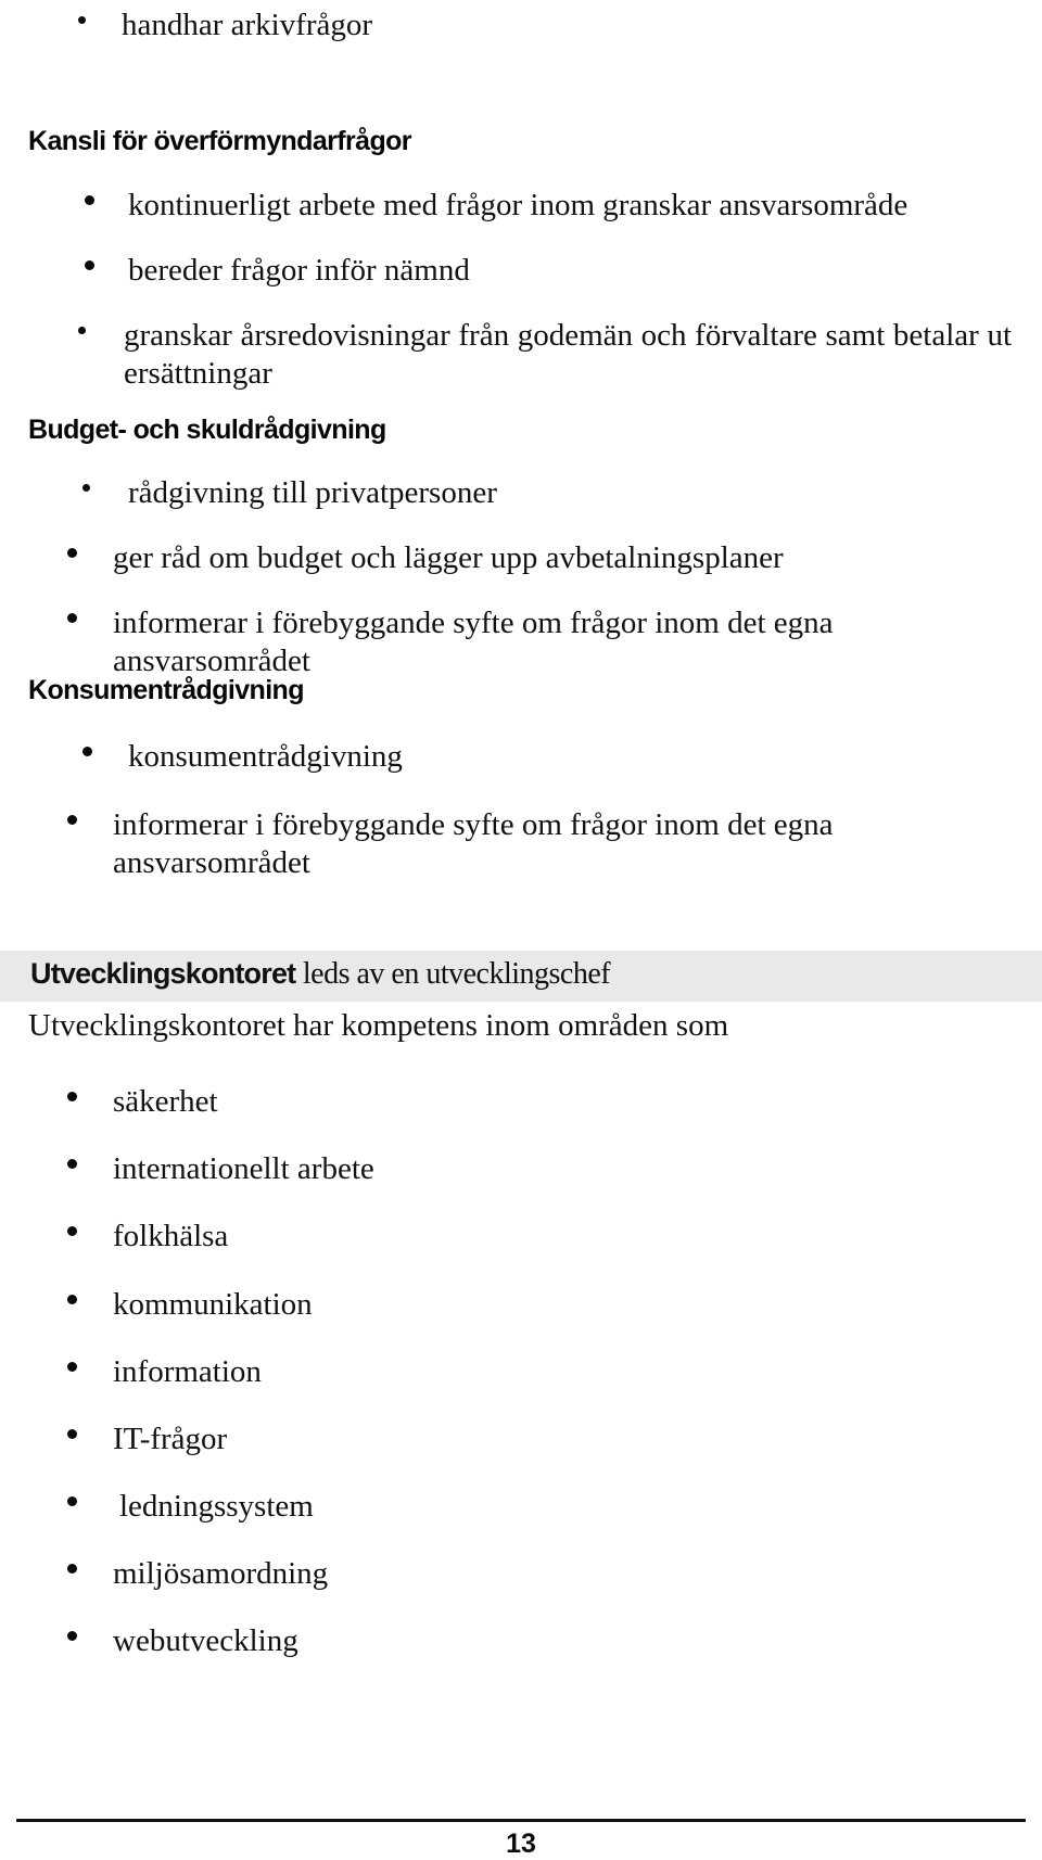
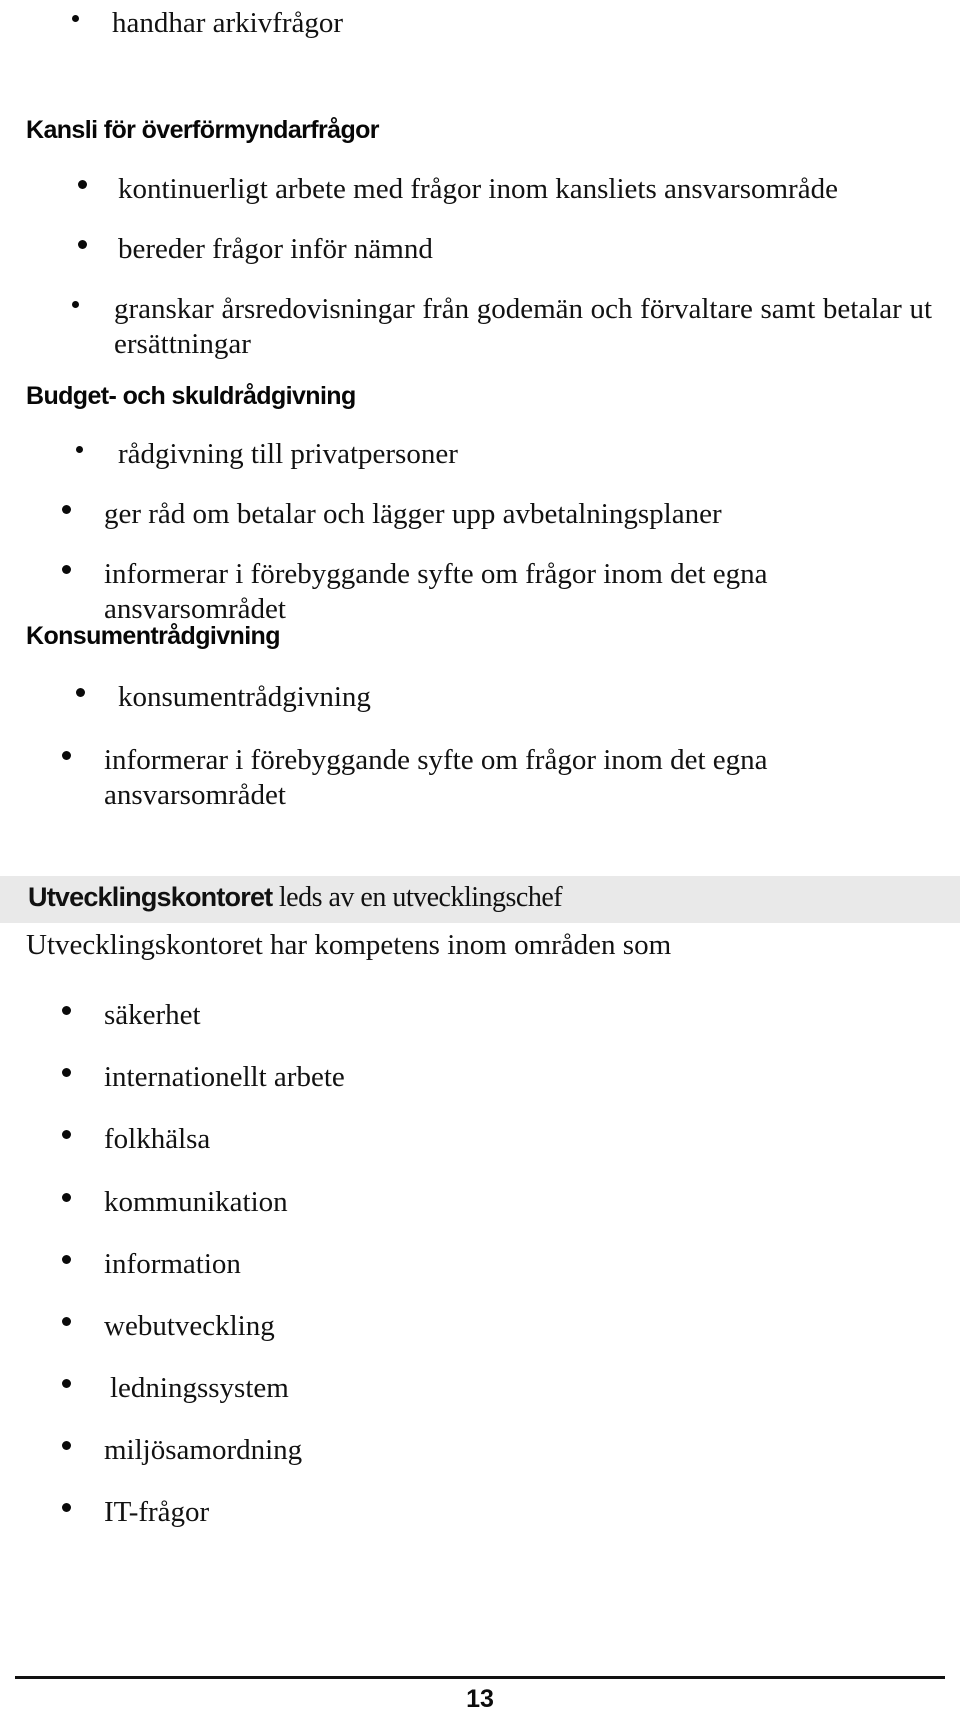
  handhar arkivfrågor
  Kansli för överförmyndarfrågor
- kontinuerligt arbete med frågor inom granskar ansvarsområde
+ kontinuerligt arbete med frågor inom kansliets ansvarsområde
  bereder frågor inför nämnd
  granskar årsredovisningar från godemän och förvaltare samt betalar ut ersättningar
  Budget- och skuldrådgivning
  rådgivning till privatpersoner
- ger råd om budget och lägger upp avbetalningsplaner
+ ger råd om betalar och lägger upp avbetalningsplaner
  informerar i förebyggande syfte om frågor inom det egna ansvarsområdet
  Konsumentrådgivning
  konsumentrådgivning
  informerar i förebyggande syfte om frågor inom det egna ansvarsområdet
  Utvecklingskontoret leds av en utvecklingschef
  Utvecklingskontoret har kompetens inom områden som
  säkerhet
  internationellt arbete
  folkhälsa
  kommunikation
  information
- IT-frågor
+ webutveckling
  ledningssystem
  miljösamordning
- webutveckling
+ IT-frågor
  13
